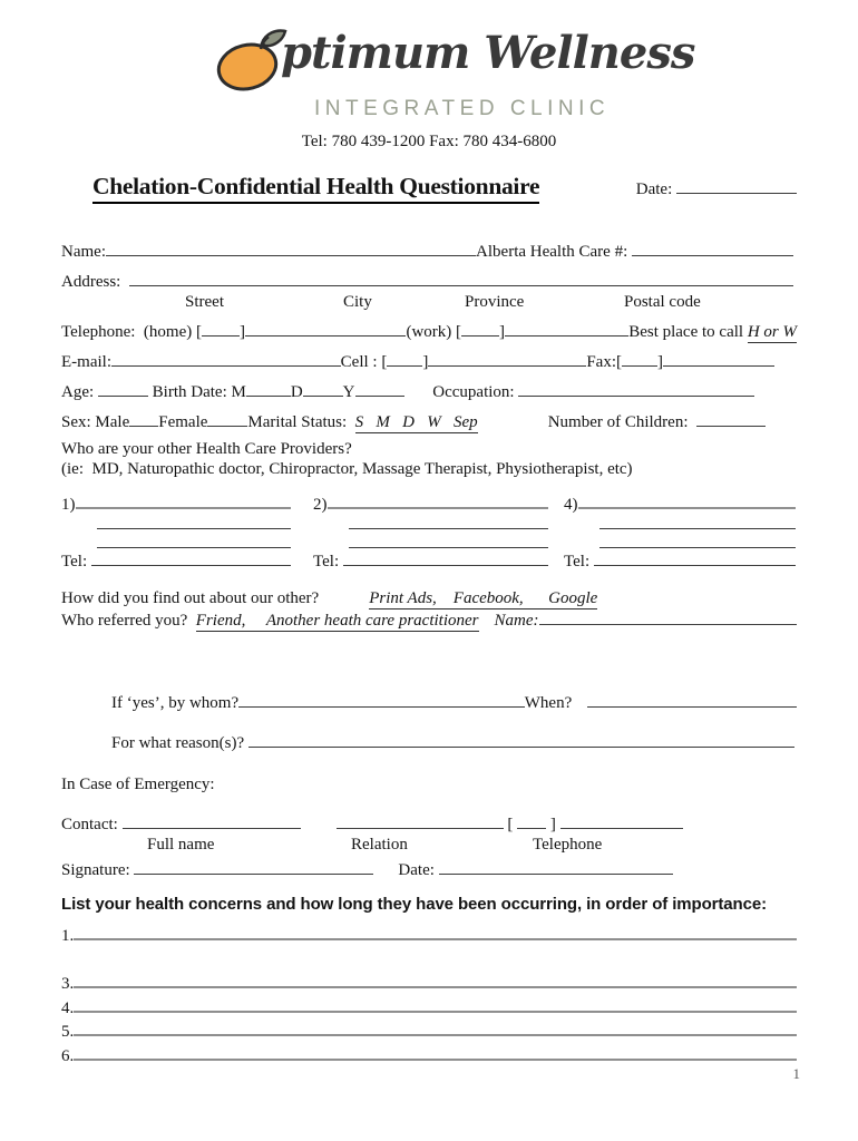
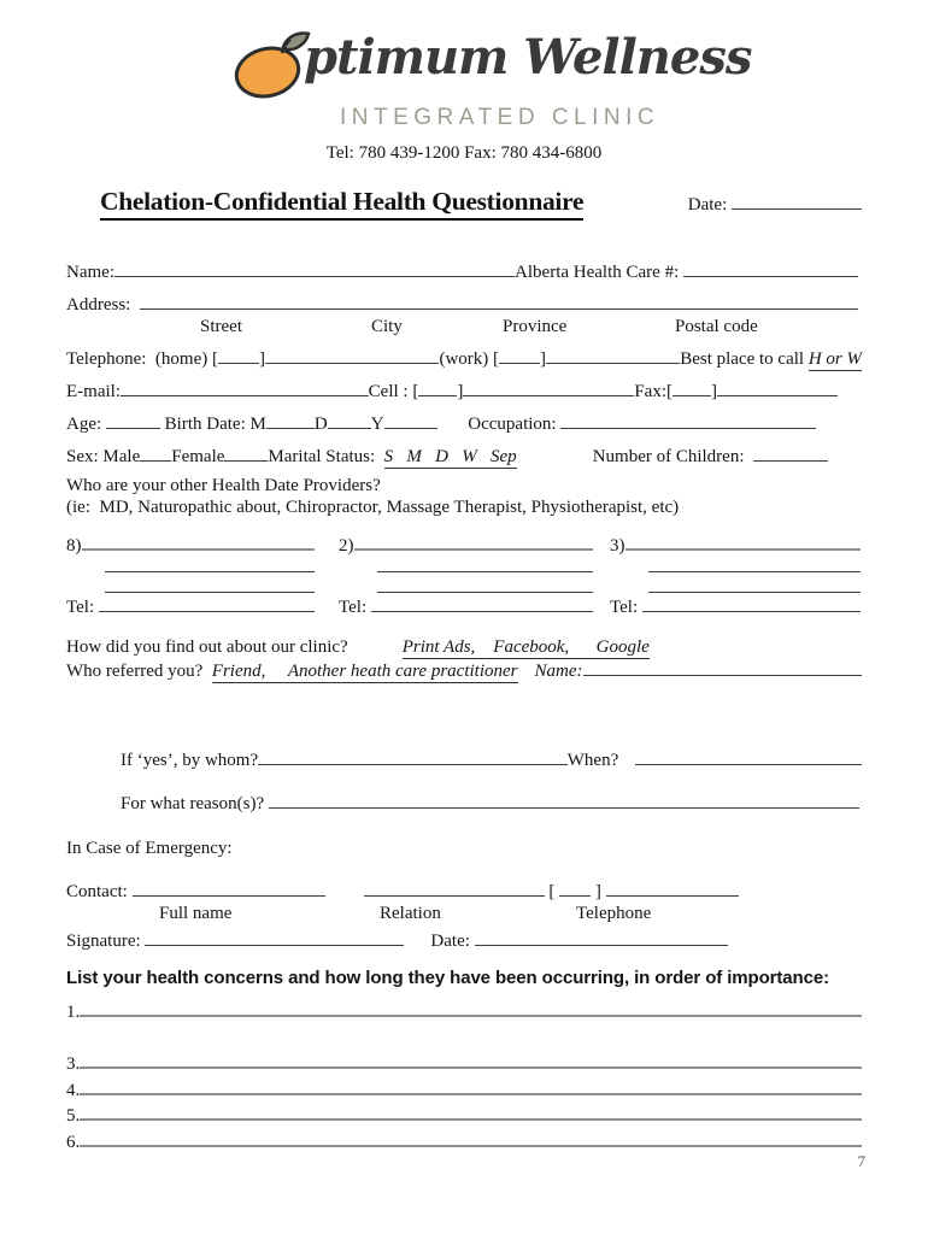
  ptimum Wellness
  INTEGRATED CLINIC
  Tel: 780 439-1200 Fax: 780 434-6800
  Chelation-Confidential Health Questionnaire
  Date:
  Name:
  Alberta Health Care #:
  Address:
  Street
  City
  Province
  Postal code
  Telephone: (home)
  [
  ]
  (work)
  [
  ]
  Best place to call
  H or W
  E-mail:
  Cell :
  [
  ]
  Fax:
  [
  ]
  Age:
  Birth Date: M
  D
  Y
  Occupation:
  Sex: Male
  Female
  Marital Status:
  S M D W Sep
  Number of Children:
- Who are your other Health Care Providers?
+ Who are your other Health Date Providers?
- (ie: MD, Naturopathic doctor, Chiropractor, Massage Therapist, Physiotherapist, etc)
+ (ie: MD, Naturopathic about, Chiropractor, Massage Therapist, Physiotherapist, etc)
- 1)
+ 8)
  Tel:
  2)
  Tel:
- 4)
+ 3)
  Tel:
- How did you find out about our other?
+ How did you find out about our clinic?
  Print Ads, Facebook, Google
  Who referred you?
  Friend, Another heath care practitioner
  Name:
  If ‘yes’, by whom?
  When?
  For what reason(s)?
  In Case of Emergency:
  Contact:
  [
  ]
  Full name
  Relation
  Telephone
  Signature:
  Date:
  List your health concerns and how long they have been occurring, in order of importance:
  1.
  3.
  4.
  5.
  6.
- 1
+ 7
